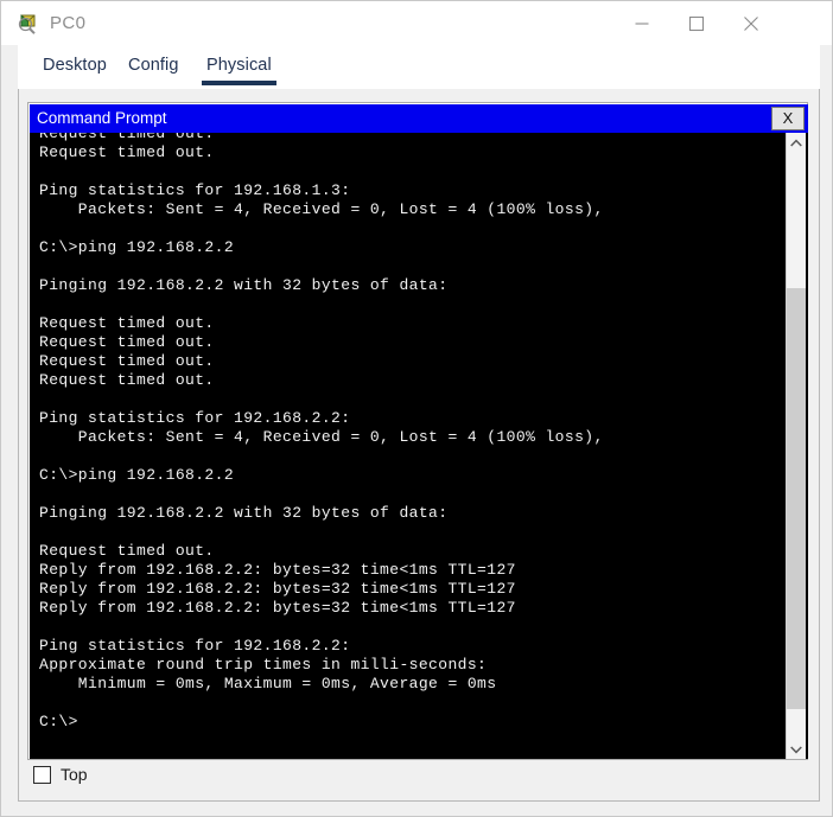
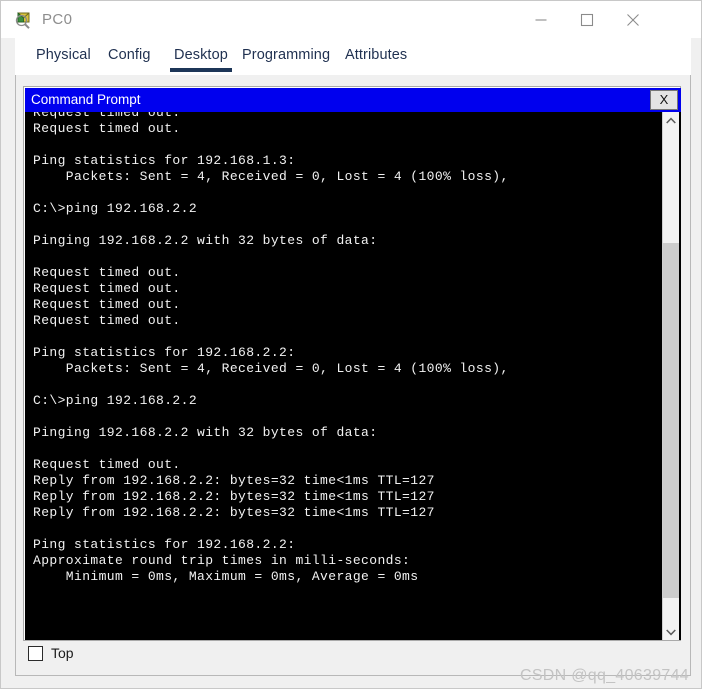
  PC0
- Desktop
+ Physical
  Config
- Physical
+ Desktop
+ Programming
+ Attributes
  Command Prompt
  X
  Request timed out.
  Request timed out.
  Ping statistics for 192.168.1.3:
  Packets: Sent = 4, Received = 0, Lost = 4 (100% loss),
  C:\>ping 192.168.2.2
  Pinging 192.168.2.2 with 32 bytes of data:
  Request timed out.
  Request timed out.
  Request timed out.
  Request timed out.
  Ping statistics for 192.168.2.2:
  Packets: Sent = 4, Received = 0, Lost = 4 (100% loss),
  C:\>ping 192.168.2.2
  Pinging 192.168.2.2 with 32 bytes of data:
  Request timed out.
  Reply from 192.168.2.2: bytes=32 time<1ms TTL=127
  Reply from 192.168.2.2: bytes=32 time<1ms TTL=127
  Reply from 192.168.2.2: bytes=32 time<1ms TTL=127
  Ping statistics for 192.168.2.2:
  Approximate round trip times in milli-seconds:
  Minimum = 0ms, Maximum = 0ms, Average = 0ms
- C:\>
  Top
+ CSDN @qq_40639744
